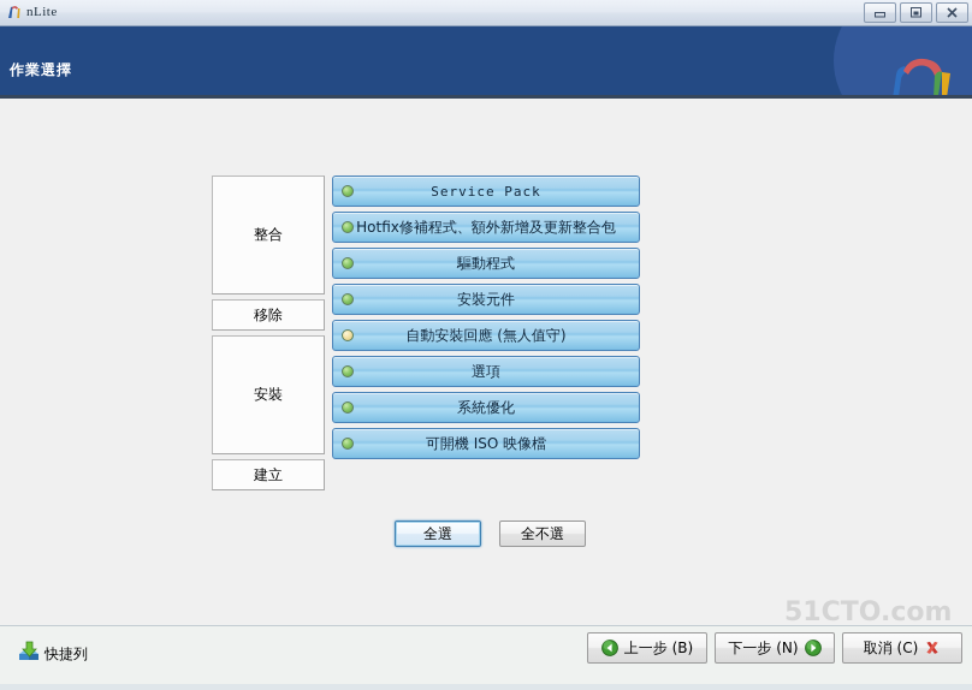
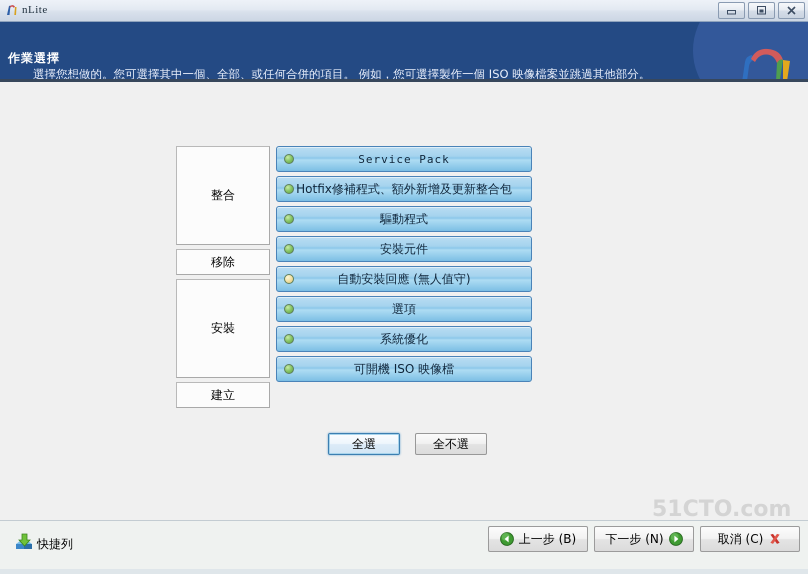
  nLite
  作業選擇
+ 選擇您想做的。您可選擇其中一個、全部、或任何合併的項目。 例如，您可選擇製作一個 ISO 映像檔案並跳過其他部分。
  整合
  移除
  安裝
  建立
  Service Pack
  Hotfix修補程式、額外新增及更新整合包
  驅動程式
  安裝元件
  自動安裝回應 (無人值守)
  選項
  系統優化
  可開機 ISO 映像檔
  全選
  全不選
  51CTO.com
  快捷列
  上一步 (B)
  下一步 (N)
  取消 (C)
